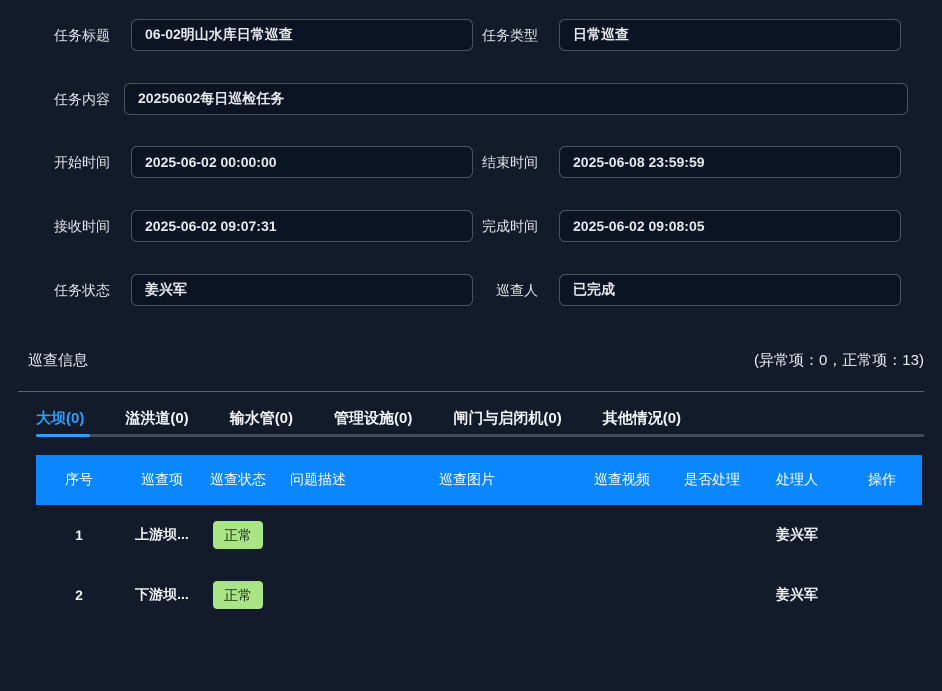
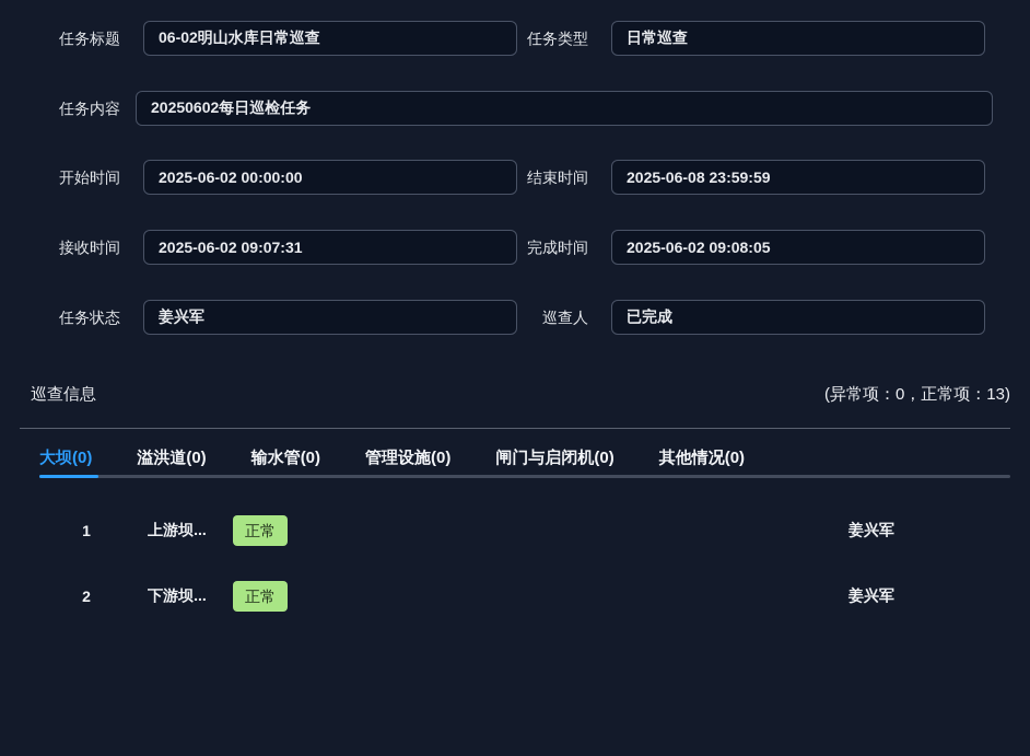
  任务标题
  06-02明山水库日常巡查
  任务类型
  日常巡查
  任务内容
  20250602每日巡检任务
  开始时间
  2025-06-02 00:00:00
  结束时间
  2025-06-08 23:59:59
  接收时间
  2025-06-02 09:07:31
  完成时间
  2025-06-02 09:08:05
  任务状态
  姜兴军
  巡查人
  已完成
  巡查信息
  (异常项：0，正常项：13)
  大坝(0)
  溢洪道(0)
  输水管(0)
  管理设施(0)
  闸门与启闭机(0)
  其他情况(0)
- 序号
- 巡查项
- 巡查状态
- 问题描述
- 巡查图片
- 巡查视频
- 是否处理
- 处理人
- 操作
  1
  上游坝...
  正常
  姜兴军
  2
  下游坝...
  正常
  姜兴军
